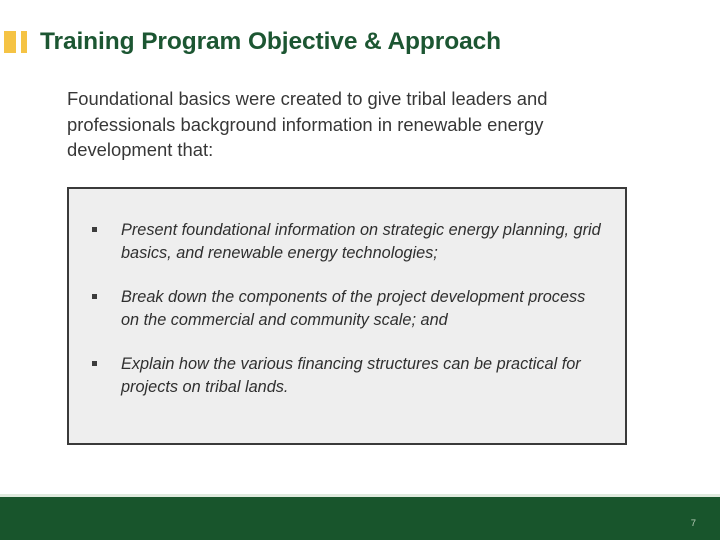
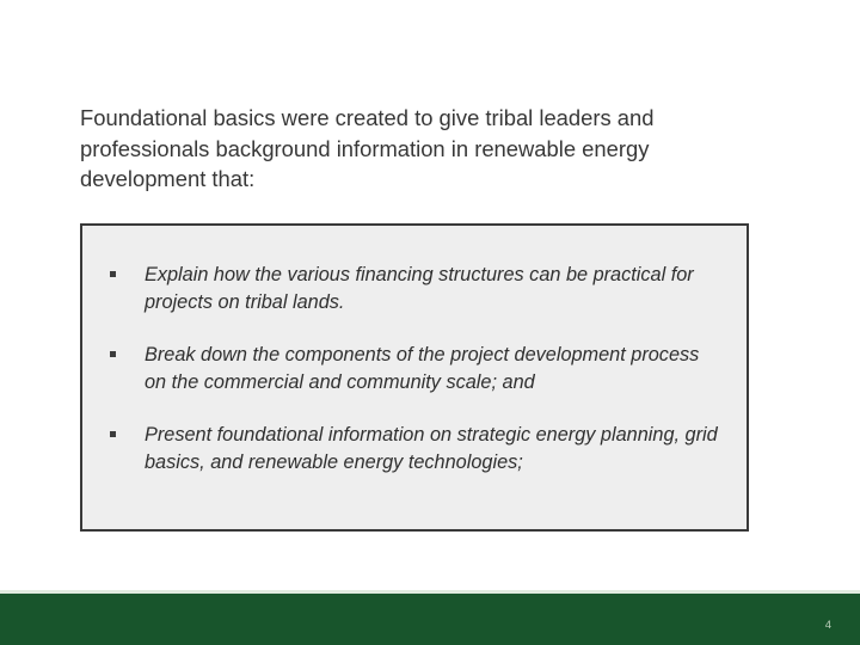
- Training Program Objective & Approach
  Foundational basics were created to give tribal leaders and professionals background information in renewable energy development that:
- Present foundational information on strategic energy planning, grid basics, and renewable energy technologies;
+ Explain how the various financing structures can be practical for projects on tribal lands.
  Break down the components of the project development process on the commercial and community scale; and
- Explain how the various financing structures can be practical for projects on tribal lands.
+ Present foundational information on strategic energy planning, grid basics, and renewable energy technologies;
- 7
+ 4
